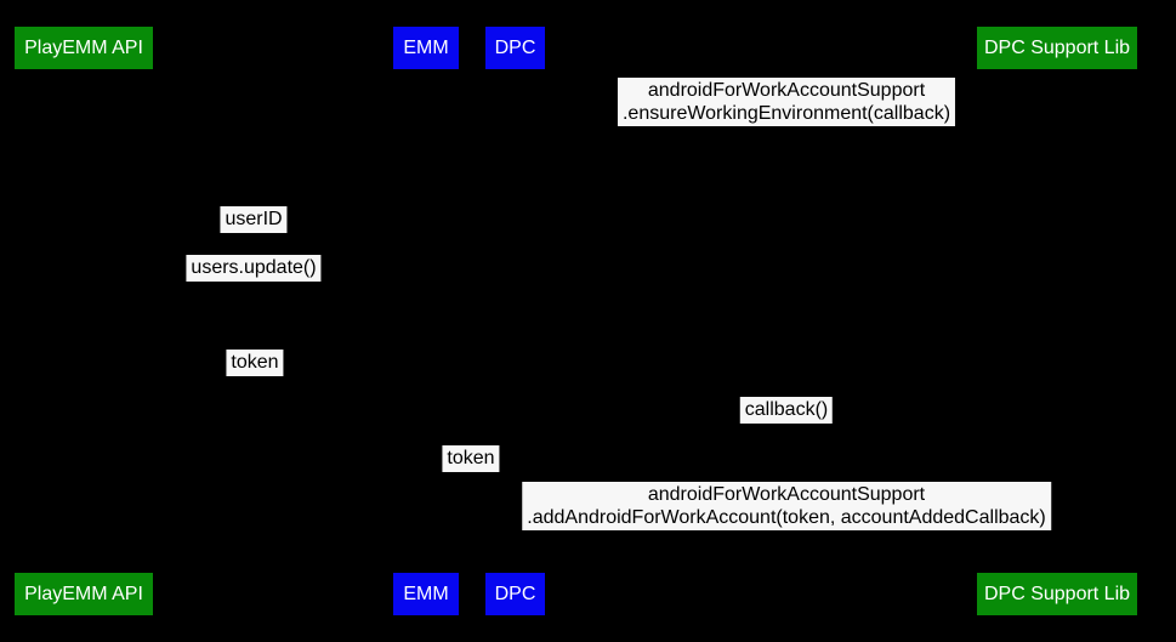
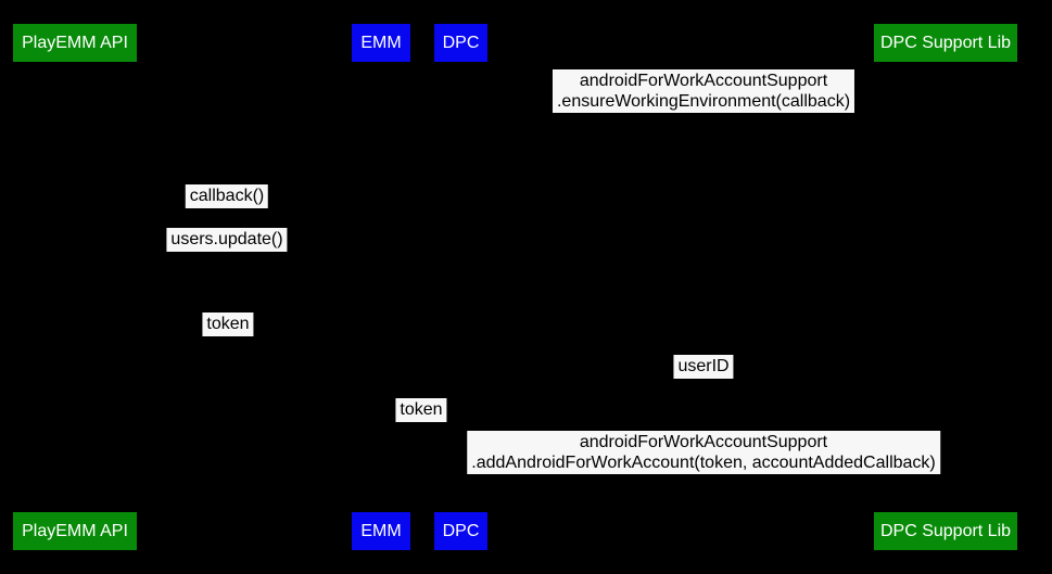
  PlayEMM API
  EMM
  DPC
  DPC Support Lib
  androidForWorkAccountSupport
  .ensureWorkingEnvironment(callback)
- userID
+ callback()
  users.update()
  token
- callback()
+ userID
  token
  androidForWorkAccountSupport
  .addAndroidForWorkAccount(token, accountAddedCallback)
  PlayEMM API
  EMM
  DPC
  DPC Support Lib
